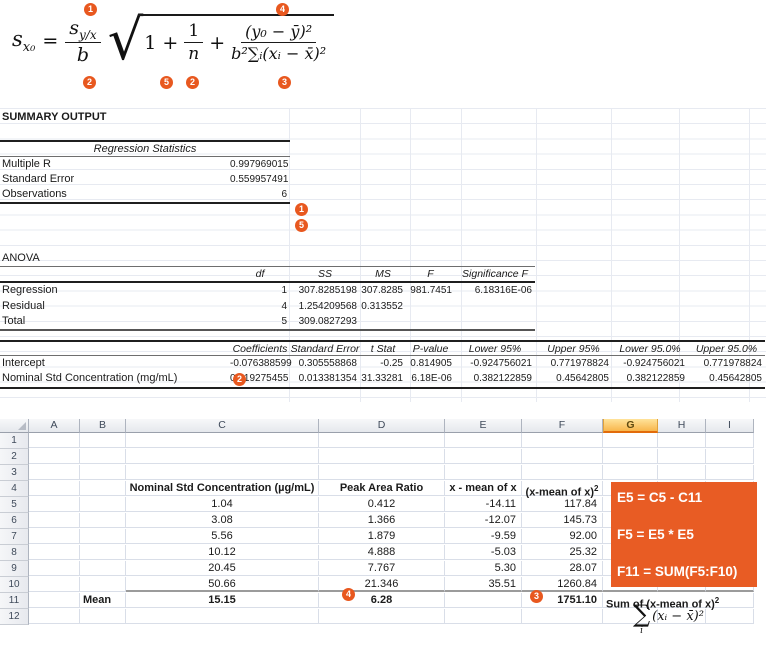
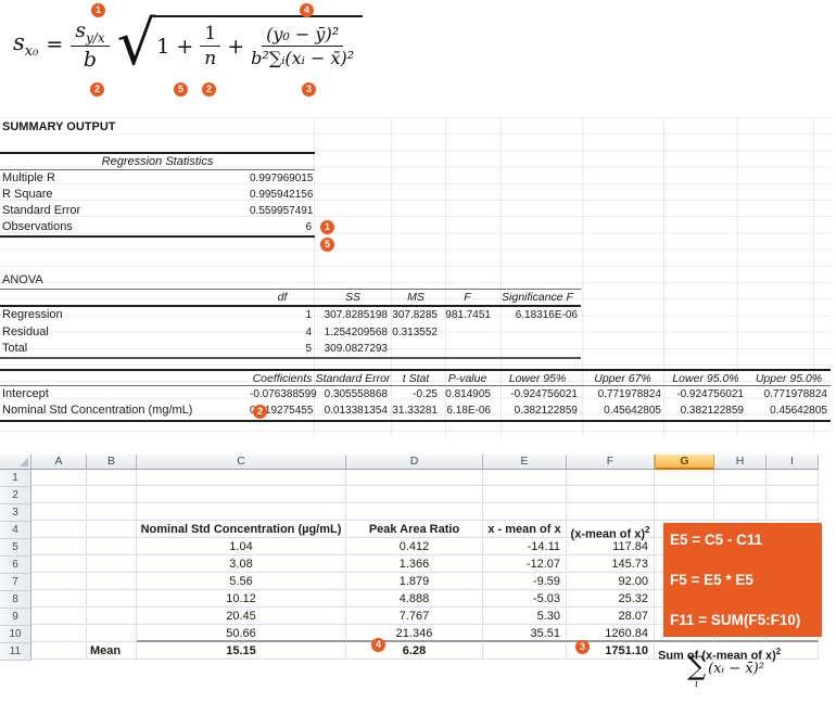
  sx₀
  =
  sy/x
  b
  √
  1 +
  1
  n
  +
  (y₀ − ȳ)²
  b²∑ᵢ(xᵢ − x̄)²
  1
  2
  5
  2
  4
  3
  SUMMARY OUTPUT
  Regression Statistics
  Multiple R
  0.997969015
+ R Square
+ 0.995942156
  Standard Error
  0.559957491
  Observations
  6
  ANOVA
  df
  SS
  MS
  F
  Significance F
  Regression
  1
  307.8285198
  307.8285
  981.7451
  6.18316E-06
  Residual
  4
  1.254209568
  0.313552
  Total
  5
  309.0827293
  Coefficients
  Standard Error
  t Stat
  P-value
  Lower 95%
- Upper 95%
+ Upper 67%
  Lower 95.0%
  Upper 95.0%
  Intercept
  -0.076388599
  0.305558868
  -0.25
  0.814905
  -0.924756021
  0.771978824
  -0.924756021
  0.771978824
  Nominal Std Concentration (mg/mL)
  19275455
  0.013381354
  31.33281
  6.18E-06
  0.382122859
  0.45642805
  0.382122859
  0.45642805
  1
  5
  2
  A
  B
  C
  D
  E
  F
  G
  H
  I
  1
  2
  3
  4
  Nominal Std Concentration (µg/mL)
  Peak Area Ratio
  x - mean of x
  (x-mean of x)2
  5
  1.04
  0.412
  -14.11
  117.84
  6
  3.08
  1.366
  -12.07
  145.73
  7
  5.56
  1.879
  -9.59
  92.00
  8
  10.12
  4.888
  -5.03
  25.32
  9
  20.45
  7.767
  5.30
  28.07
  10
  50.66
  21.346
  35.51
  1260.84
  11
  Mean
  15.15
  6.28
  1751.10
  Sum of (x-mean of x)2
- 12
  E5 = C5 - C11
  F5 = E5 * E5
  F11 = SUM(F5:F10)
  4
  3
  ∑
  i
  (xᵢ − x̄)²
